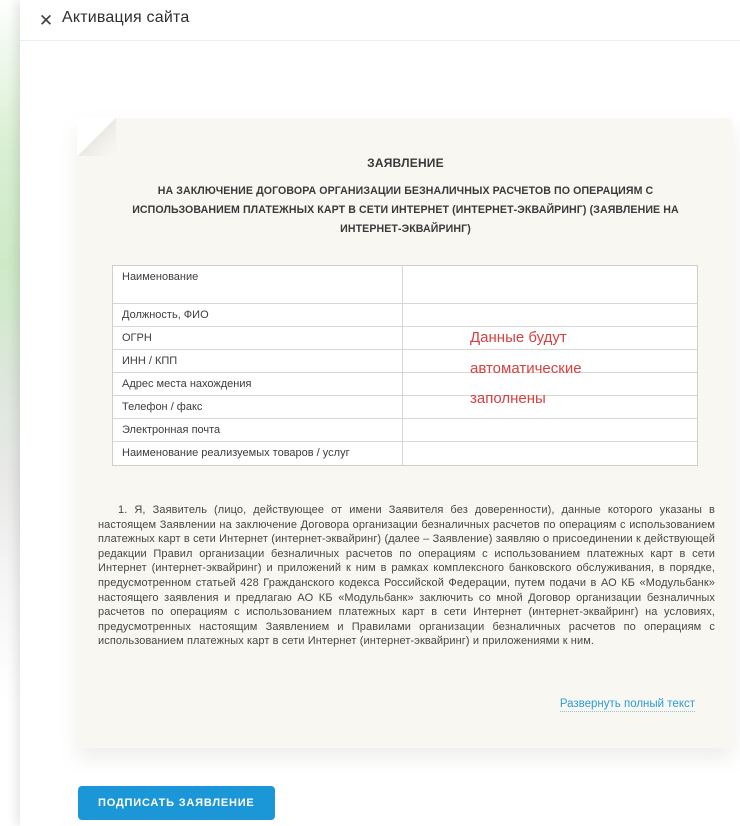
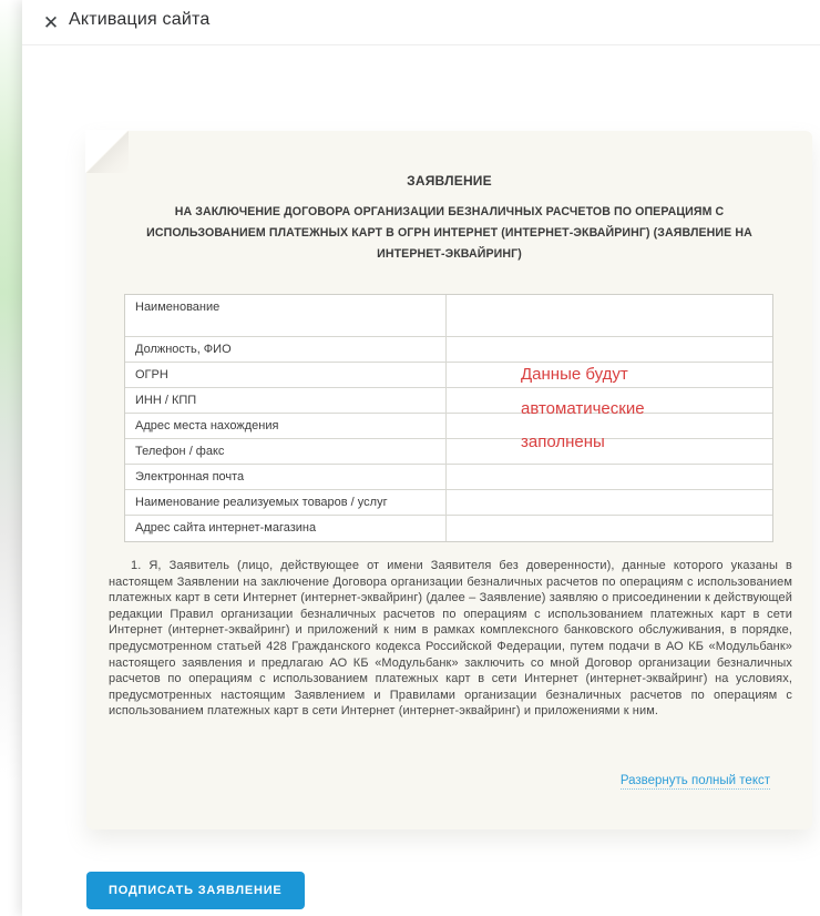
  ✕
  Активация сайта
  ЗАЯВЛЕНИЕ
- НА ЗАКЛЮЧЕНИЕ ДОГОВОРА ОРГАНИЗАЦИИ БЕЗНАЛИЧНЫХ РАСЧЕТОВ ПО ОПЕРАЦИЯМ С ИСПОЛЬЗОВАНИЕМ ПЛАТЕЖНЫХ КАРТ В СЕТИ ИНТЕРНЕТ (ИНТЕРНЕТ-ЭКВАЙРИНГ) (ЗАЯВЛЕНИЕ НА ИНТЕРНЕТ-ЭКВАЙРИНГ)
+ НА ЗАКЛЮЧЕНИЕ ДОГОВОРА ОРГАНИЗАЦИИ БЕЗНАЛИЧНЫХ РАСЧЕТОВ ПО ОПЕРАЦИЯМ С ИСПОЛЬЗОВАНИЕМ ПЛАТЕЖНЫХ КАРТ В ОГРН ИНТЕРНЕТ (ИНТЕРНЕТ-ЭКВАЙРИНГ) (ЗАЯВЛЕНИЕ НА ИНТЕРНЕТ-ЭКВАЙРИНГ)
  Наименование
  Должность, ФИО
  ОГРН
  ИНН / КПП
  Адрес места нахождения
  Телефон / факс
  Электронная почта
  Наименование реализуемых товаров / услуг
+ Адрес сайта интернет-магазина
  Данные будут автоматические заполнены
  1. Я, Заявитель (лицо, действующее от имени Заявителя без доверенности), данные которого указаны в настоящем Заявлении на заключение Договора организации безналичных расчетов по операциям с использованием платежных карт в сети Интернет (интернет-эквайринг) (далее – Заявление) заявляю о присоединении к действующей редакции Правил организации безналичных расчетов по операциям с использованием платежных карт в сети Интернет (интернет-эквайринг) и приложений к ним в рамках комплексного банковского обслуживания, в порядке, предусмотренном статьей 428 Гражданского кодекса Российской Федерации, путем подачи в АО КБ «Модульбанк» настоящего заявления и предлагаю АО КБ «Модульбанк» заключить со мной Договор организации безналичных расчетов по операциям с использованием платежных карт в сети Интернет (интернет-эквайринг) на условиях, предусмотренных настоящим Заявлением и Правилами организации безналичных расчетов по операциям с использованием платежных карт в сети Интернет (интернет-эквайринг) и приложениями к ним.
  Развернуть полный текст
  ПОДПИСАТЬ ЗАЯВЛЕНИЕ
